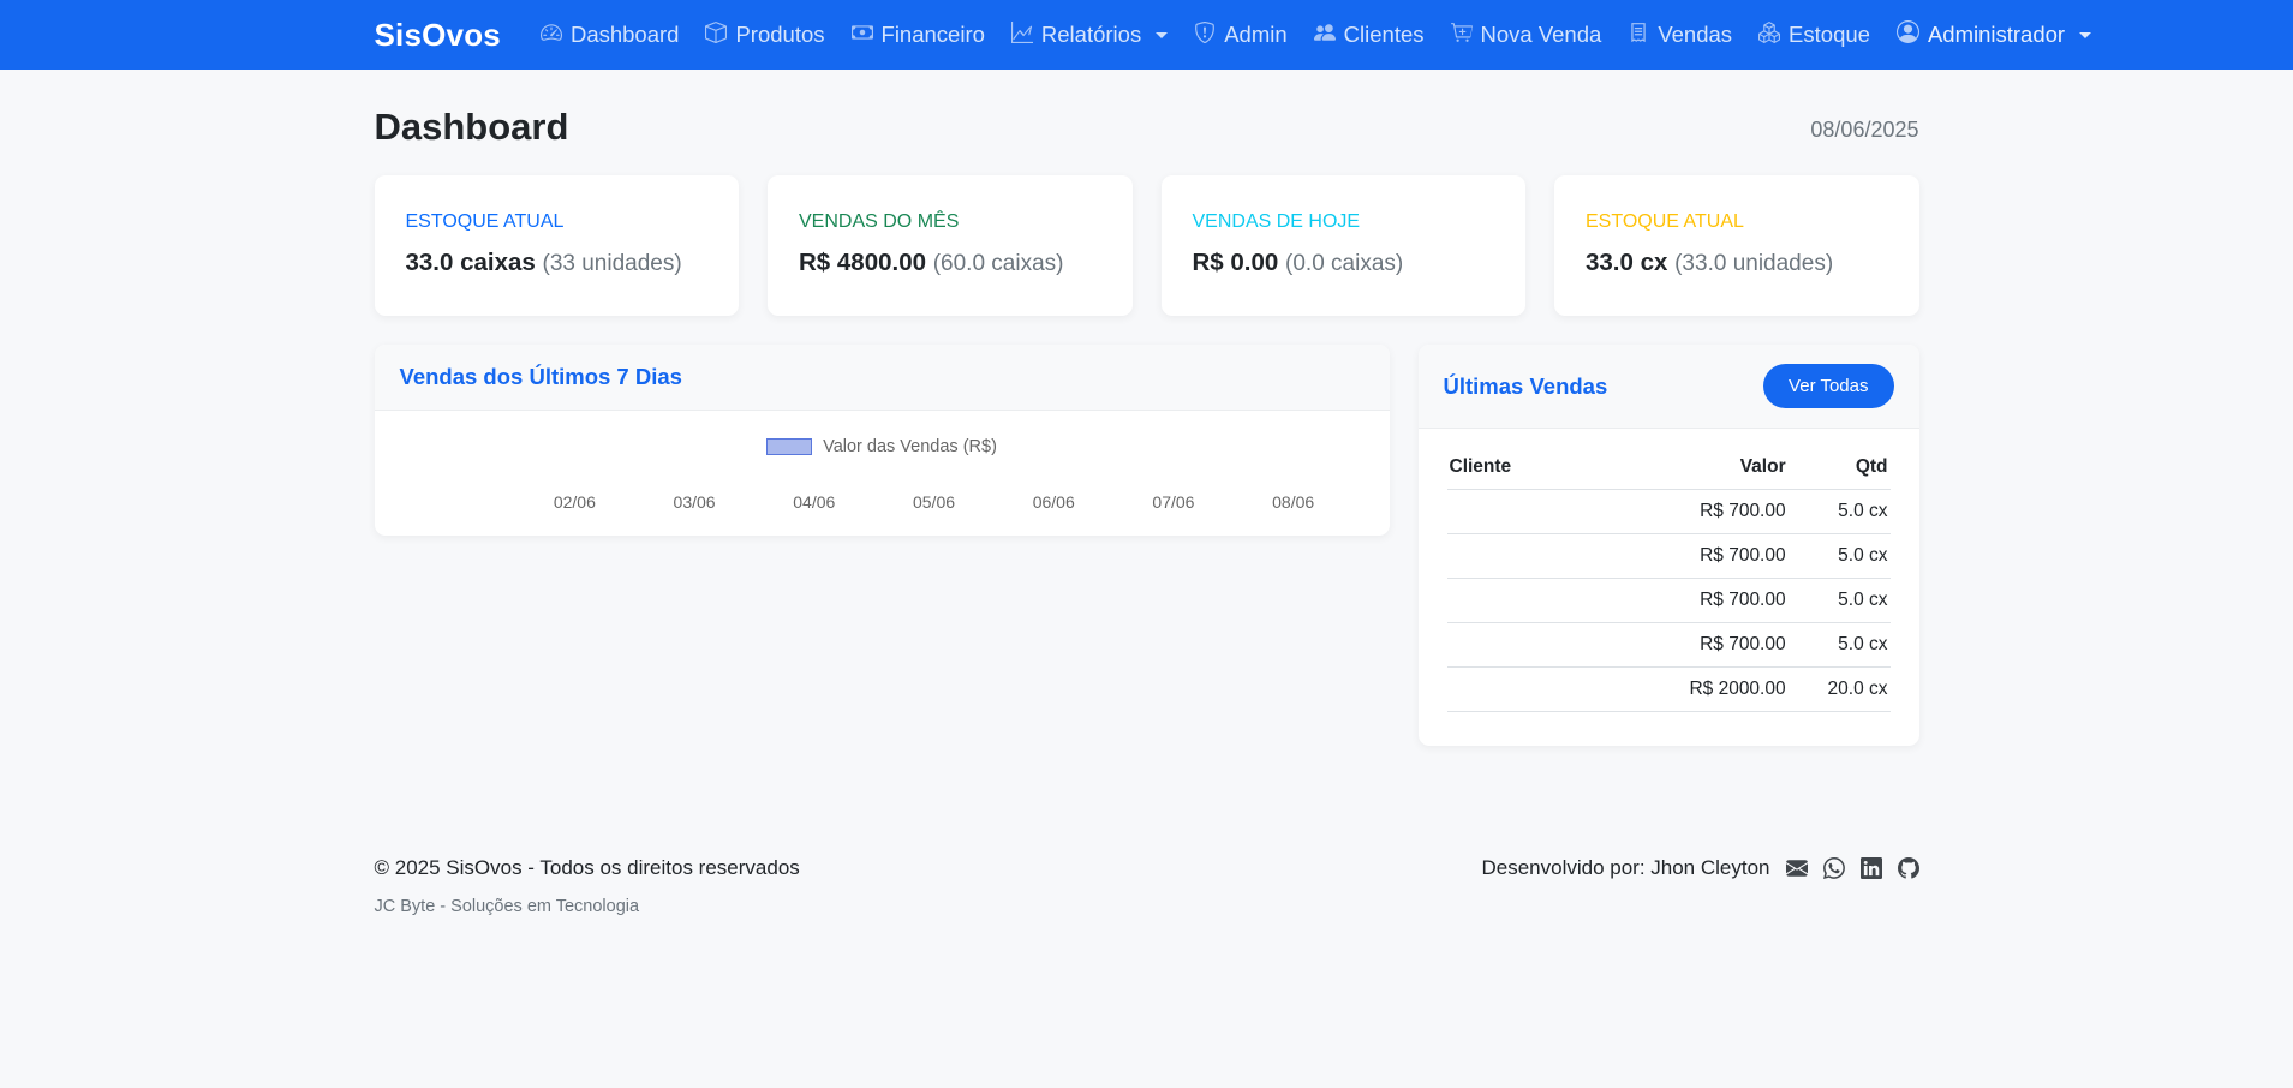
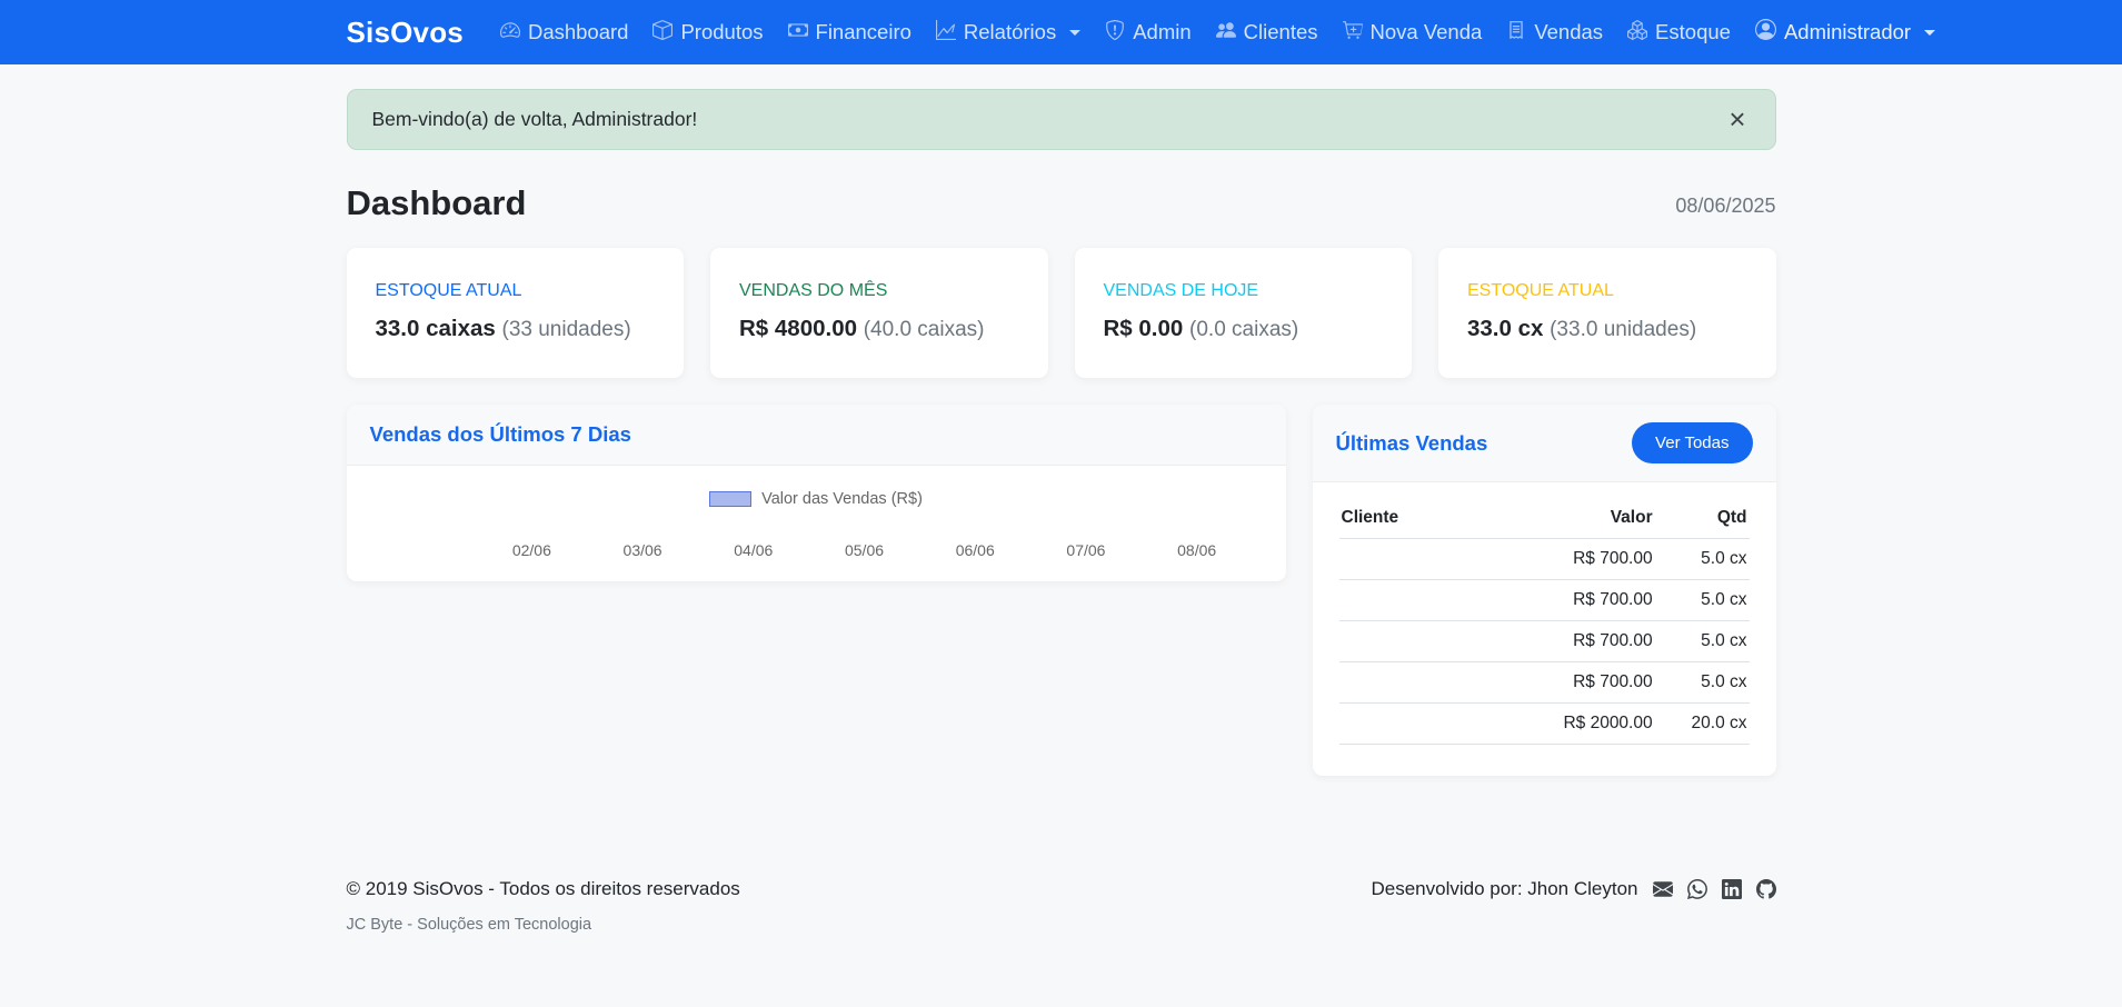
  SisOvos
  Dashboard
  Produtos
  Financeiro
  Relatórios
  Admin
  Clientes
  Nova Venda
  Vendas
  Estoque
  Administrador
+ Bem-vindo(a) de volta, Administrador!
+ ×
  Dashboard
  08/06/2025
  ESTOQUE ATUAL
  33.0 caixas (33 unidades)
  VENDAS DO MÊS
- R$ 4800.00 (60.0 caixas)
+ R$ 4800.00 (40.0 caixas)
  VENDAS DE HOJE
  R$ 0.00 (0.0 caixas)
  ESTOQUE ATUAL
  33.0 cx (33.0 unidades)
  Vendas dos Últimos 7 Dias
  Valor das Vendas (R$)
  02/06
  03/06
  04/06
  05/06
  06/06
  07/06
  08/06
  Últimas Vendas
  Ver Todas
  Cliente	Valor	Qtd
  	R$ 700.00	5.0 cx
  	R$ 700.00	5.0 cx
  	R$ 700.00	5.0 cx
  	R$ 700.00	5.0 cx
  	R$ 2000.00	20.0 cx
- © 2025 SisOvos - Todos os direitos reservados
+ © 2019 SisOvos - Todos os direitos reservados
  JC Byte - Soluções em Tecnologia
  Desenvolvido por: Jhon Cleyton
